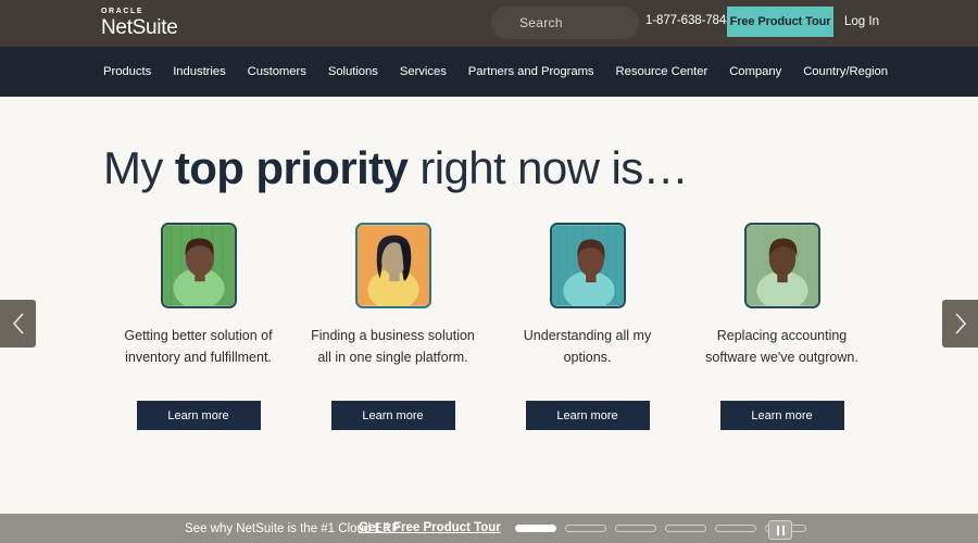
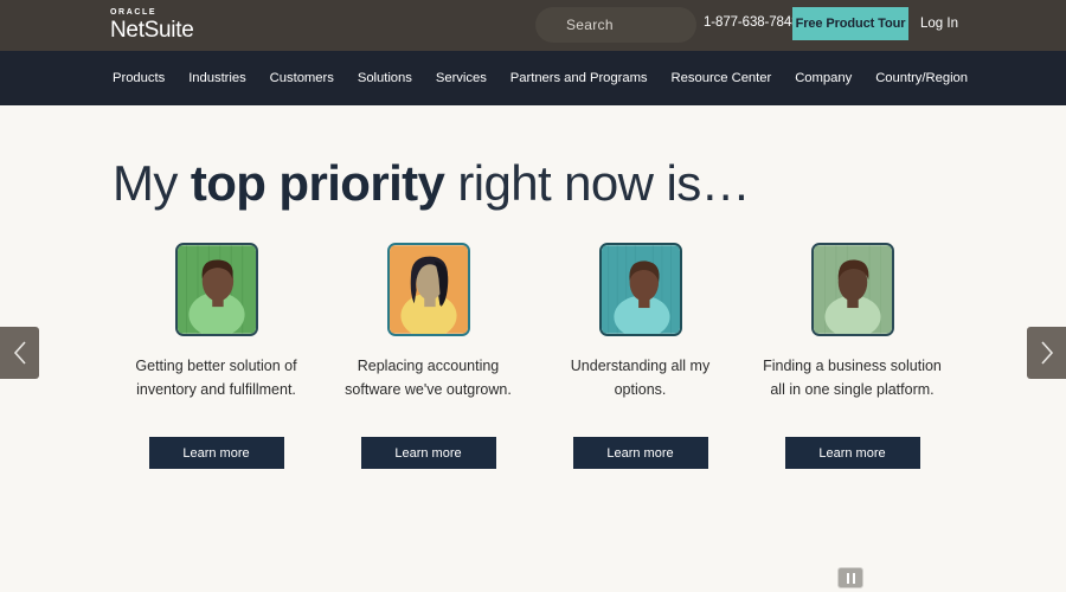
  NetSuite
  Search
  1-877-638-784
  Free Product Tour
  Log In
  Products
  Industries
  Customers
  Solutions
  Services
  Partners and Programs
  Resource Center
  Company
  Country/Region
  My top priority right now is…
  Getting better solution of inventory and fulfillment.
- Finding a business solution all in one single platform.
+ Replacing accounting software we've outgrown.
  Understanding all my options.
- Replacing accounting software we've outgrown.
+ Finding a business solution all in one single platform.
  Learn more
  Learn more
  Learn more
  Learn more
- See why NetSuite is the #1 Cloud ERP
- Get a Free Product Tour
